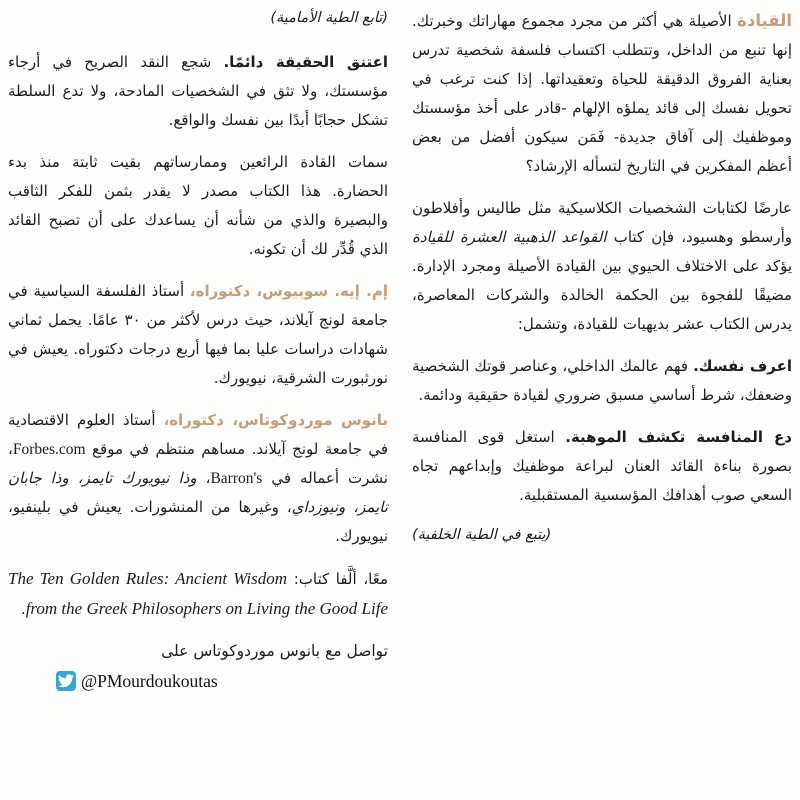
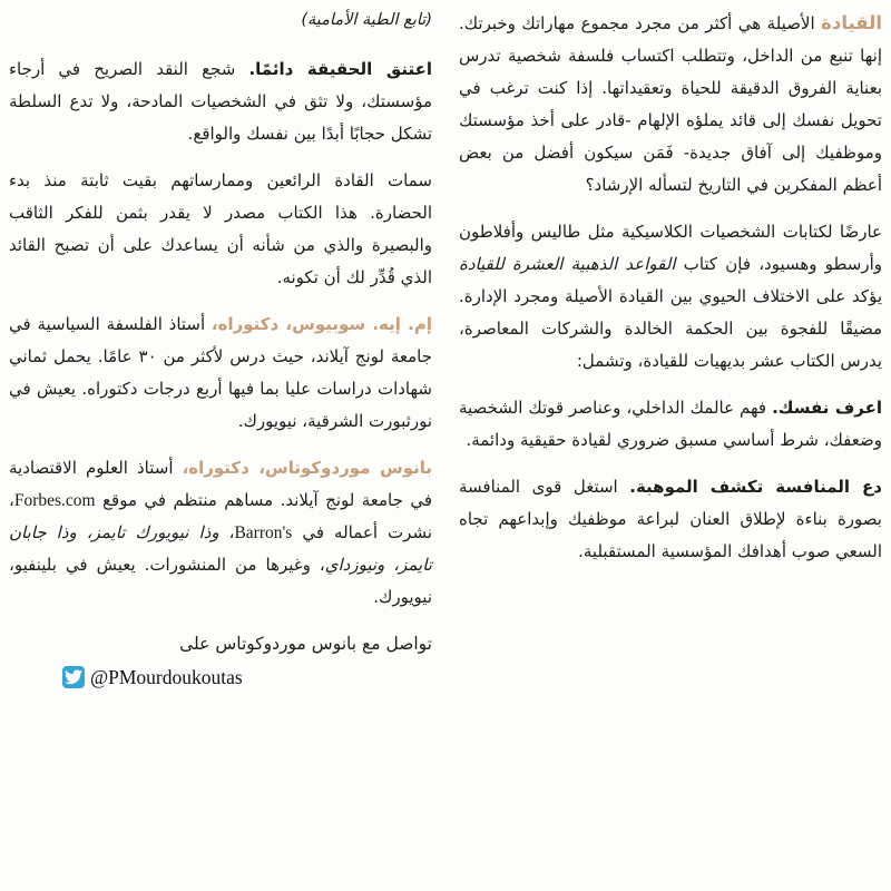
  القيادة الأصيلة هي أكثر من مجرد مجموع مهاراتك وخبرتك. إنها تنبع من الداخل، وتتطلب اكتساب فلسفة شخصية تدرس بعناية الفروق الدقيقة للحياة وتعقيداتها. إذا كنت ترغب في تحويل نفسك إلى قائد يملؤه الإلهام -قادر على أخذ مؤسستك وموظفيك إلى آفاق جديدة- فَمَن سيكون أفضل من بعض أعظم المفكرين في التاريخ لتسأله الإرشاد؟
  عارضًا لكتابات الشخصيات الكلاسيكية مثل طاليس وأفلاطون وأرسطو وهسيود، فإن كتاب القواعد الذهبية العشرة للقيادة يؤكد على الاختلاف الحيوي بين القيادة الأصيلة ومجرد الإدارة. مضيقًا للفجوة بين الحكمة الخالدة والشركات المعاصرة، يدرس الكتاب عشر بديهيات للقيادة، وتشمل:
  اعرف نفسك. فهم عالمك الداخلي، وعناصر قوتك الشخصية وضعفك، شرط أساسي مسبق ضروري لقيادة حقيقية ودائمة.
- دع المنافسة تكشف الموهبة. استغل قوى المنافسة بصورة بناءة القائد العنان لبراعة موظفيك وإبداعهم تجاه السعي صوب أهدافك المؤسسية المستقبلية.
+ دع المنافسة تكشف الموهبة. استغل قوى المنافسة بصورة بناءة لإطلاق العنان لبراعة موظفيك وإبداعهم تجاه السعي صوب أهدافك المؤسسية المستقبلية.
- (يتبع في الطية الخلفية)
  (تابع الطية الأمامية)
  اعتنق الحقيقة دائمًا. شجع النقد الصريح في أرجاء مؤسستك، ولا تثق في الشخصيات المادحة، ولا تدع السلطة تشكل حجابًا أبدًا بين نفسك والواقع.
  سمات القادة الرائعين وممارساتهم بقيت ثابتة منذ بدء الحضارة. هذا الكتاب مصدر لا يقدر بثمن للفكر الثاقب والبصيرة والذي من شأنه أن يساعدك على أن تصبح القائد الذي قُدِّر لك أن تكونه.
  إم. إيه. سوبيوس، دكتوراه، أستاذ الفلسفة السياسية في جامعة لونج آيلاند، حيث درس لأكثر من ٣٠ عامًا. يحمل ثماني شهادات دراسات عليا بما فيها أربع درجات دكتوراه. يعيش في نورثبورت الشرقية، نيويورك.
  بانوس موردوكوتاس، دكتوراه، أستاذ العلوم الاقتصادية في جامعة لونج آيلاند. مساهم منتظم في موقع Forbes.com، نشرت أعماله في Barron's، وذا نيويورك تايمز، وذا جابان تايمز، ونيوزداي، وغيرها من المنشورات. يعيش في بلينفيو، نيويورك.
- معًا، ألَّفا كتاب: The Ten Golden Rules: Ancient Wisdom from the Greek Philosophers on Living the Good Life.
  تواصل مع بانوس موردوكوتاس على
  @PMourdoukoutas
